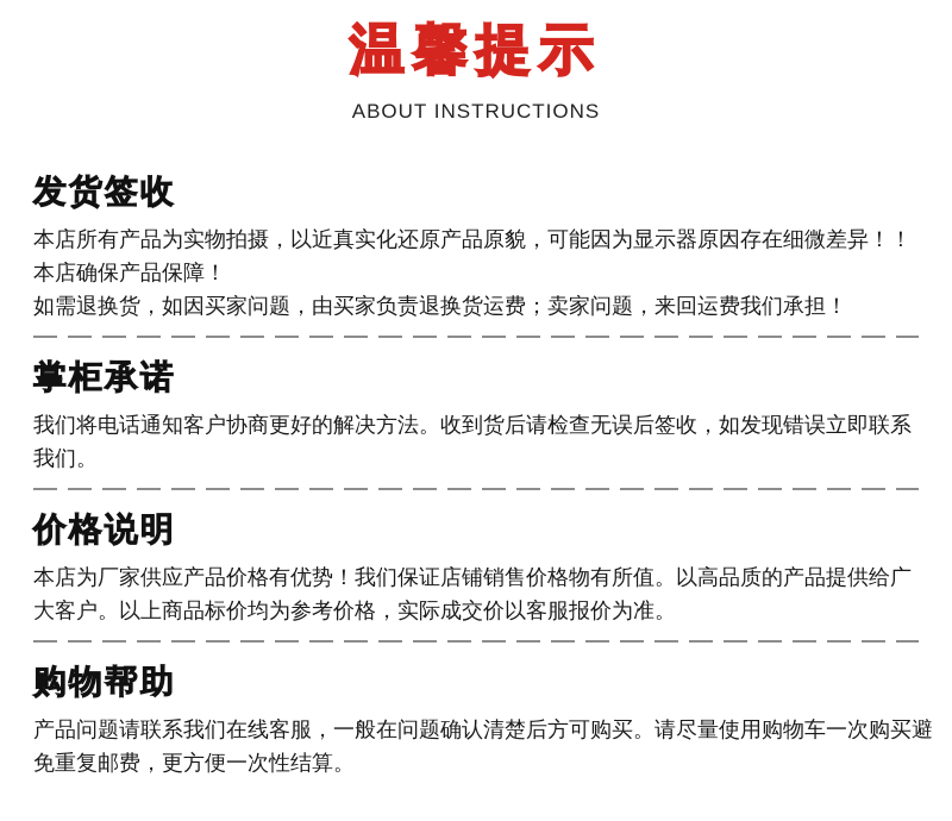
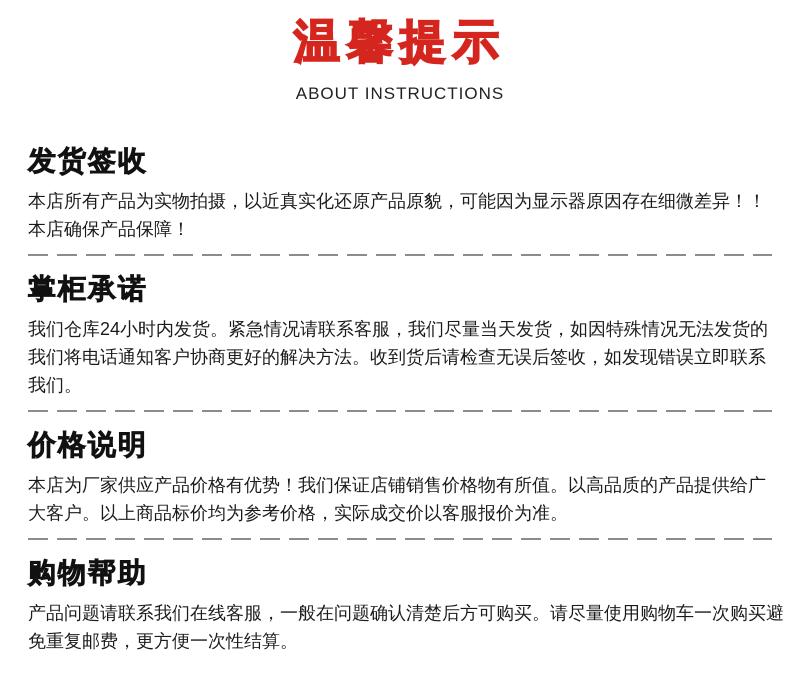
  温馨提示
  ABOUT INSTRUCTIONS
  发货签收
  本店所有产品为实物拍摄，以近真实化还原产品原貌，可能因为显示器原因存在细微差异！！
  本店确保产品保障！
- 如需退换货，如因买家问题，由买家负责退换货运费；卖家问题，来回运费我们承担！
  掌柜承诺
+ 我们仓库24小时内发货。紧急情况请联系客服，我们尽量当天发货，如因特殊情况无法发货的
  我们将电话通知客户协商更好的解决方法。收到货后请检查无误后签收，如发现错误立即联系
  我们。
  价格说明
  本店为厂家供应产品价格有优势！我们保证店铺销售价格物有所值。以高品质的产品提供给广
  大客户。以上商品标价均为参考价格，实际成交价以客服报价为准。
  购物帮助
  产品问题请联系我们在线客服，一般在问题确认清楚后方可购买。请尽量使用购物车一次购买避
  免重复邮费，更方便一次性结算。
